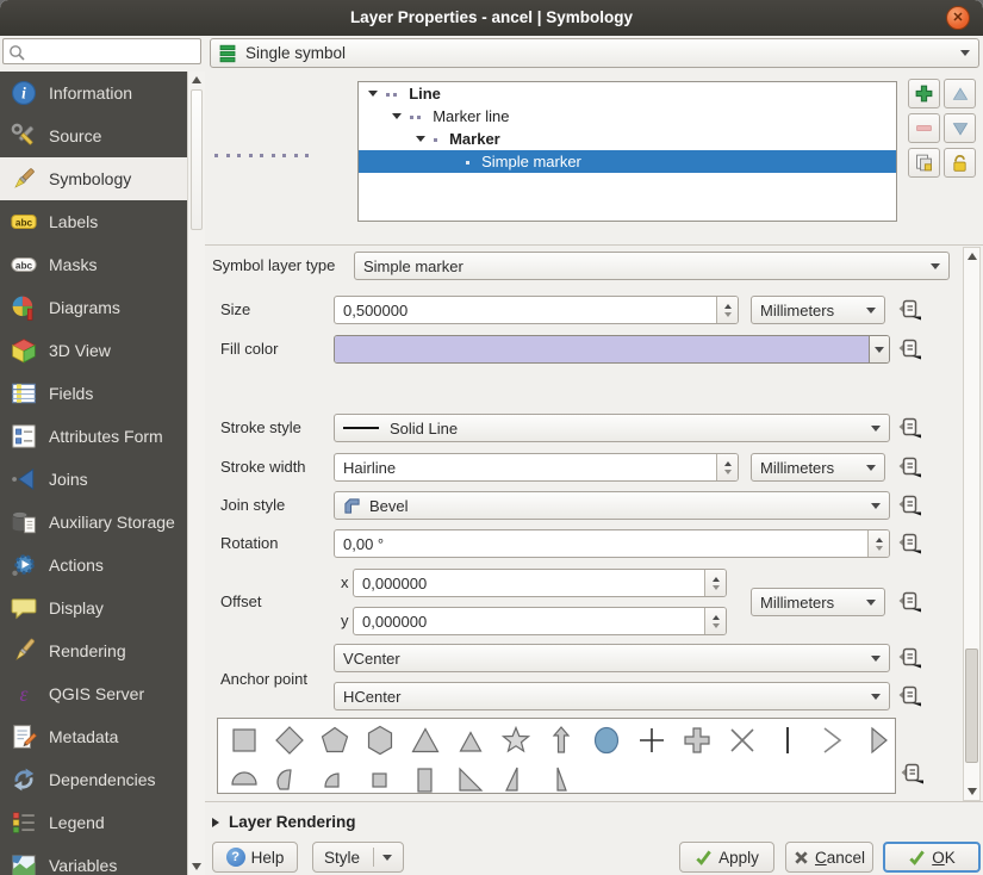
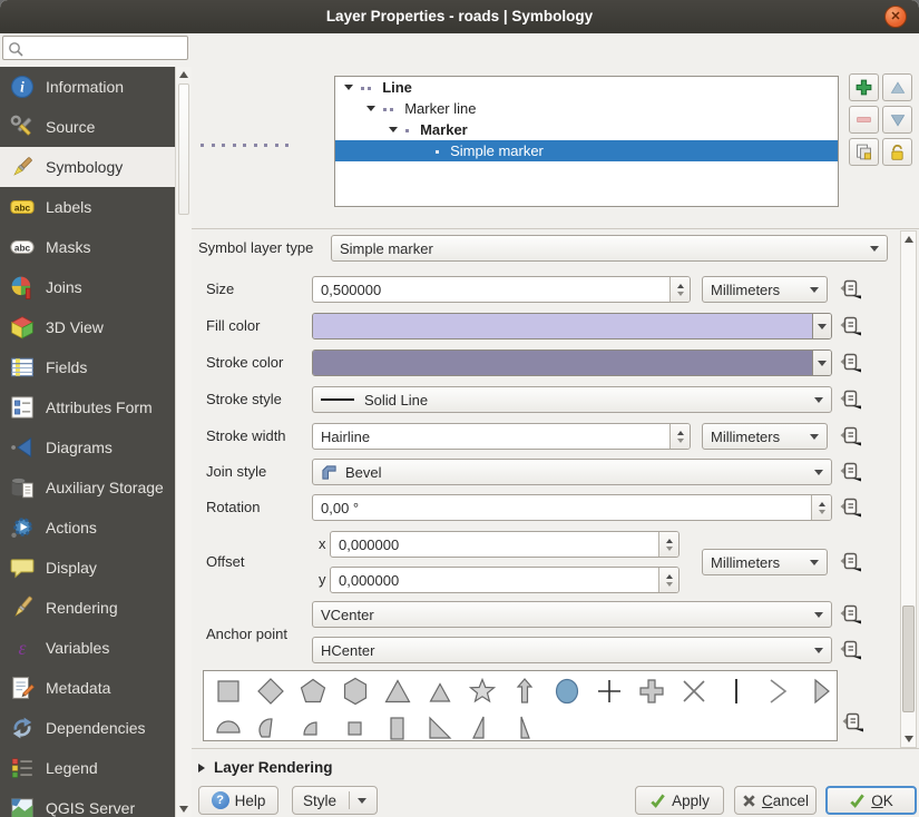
- Layer Properties - ancel | Symbology
+ Layer Properties - roads | Symbology
  ✕
- Single symbol
  i
  Information
  Source
  Symbology
  abc
  Labels
  abc
  Masks
- Diagrams
+ Joins
  3D View
  Fields
  Attributes Form
- Joins
+ Diagrams
  Auxiliary Storage
  Actions
  Display
  Rendering
  ε
- QGIS Server
+ Variables
  Metadata
  Dependencies
  Legend
- Variables
+ QGIS Server
  Line
  Marker line
  Marker
  Simple marker
  Symbol layer type
  Simple marker
  Size
  0,500000
  Millimeters
  Fill color
+ Stroke color
  Stroke style
  Solid Line
  Stroke width
  Hairline
  Millimeters
  Join style
  Bevel
  Rotation
  0,00 °
  Offset
  Millimeters
  x
  0,000000
  y
  0,000000
  VCenter
  Anchor point
  HCenter
  Layer Rendering
  ?
  Help
  Style
  Apply
  Cancel
  OK
